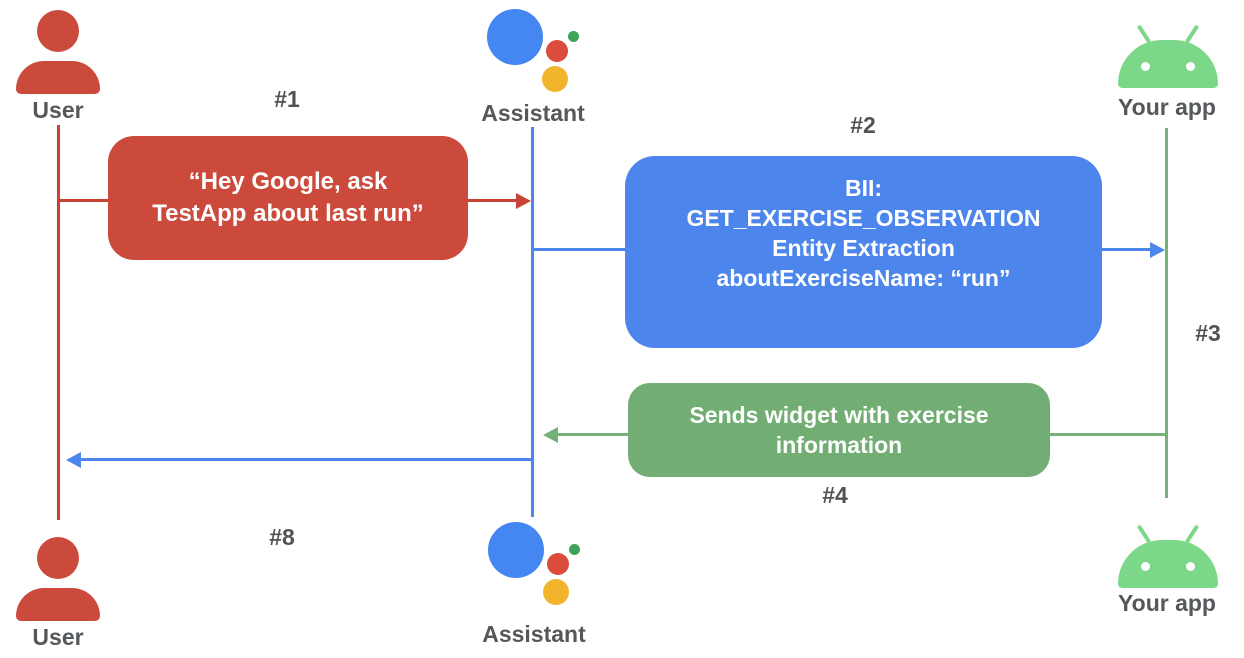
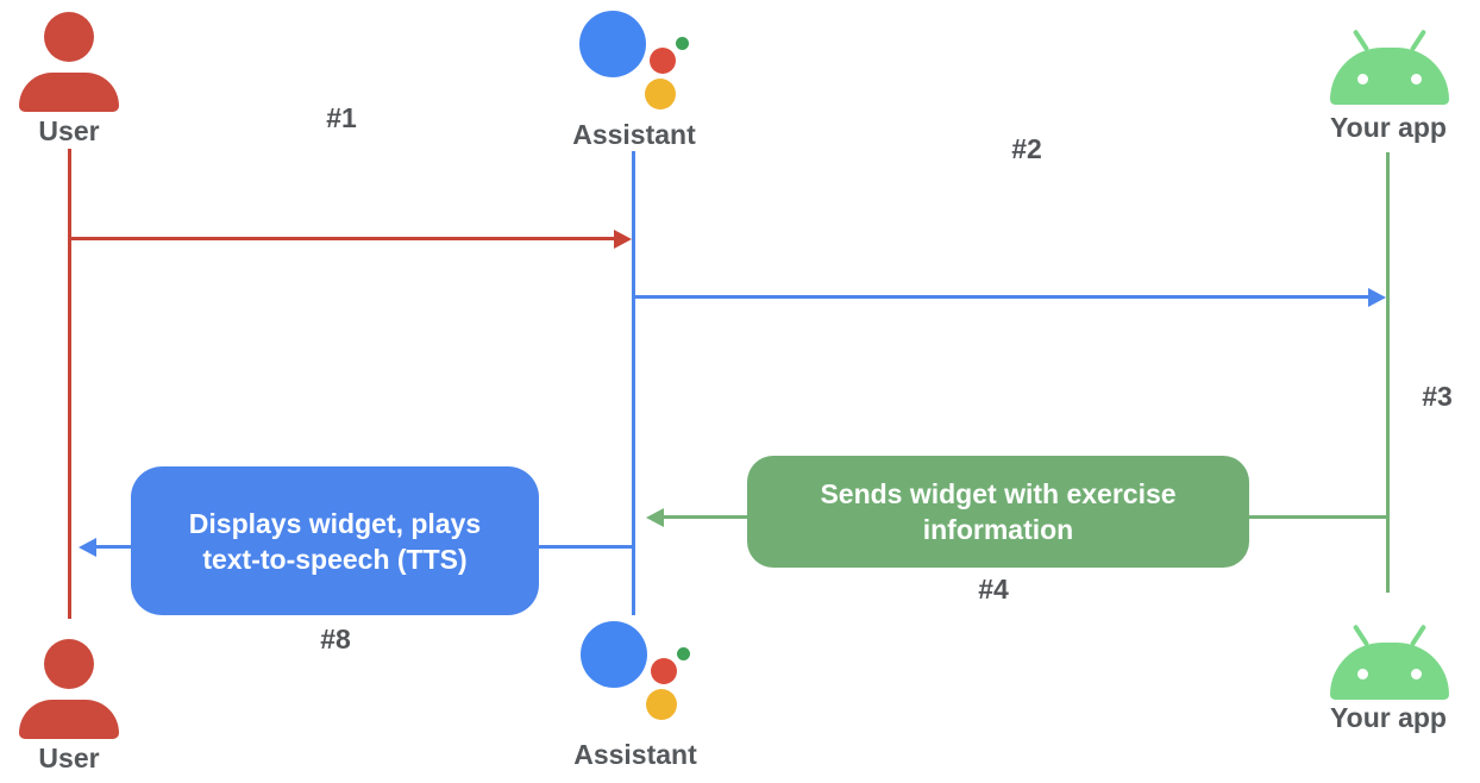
  User
  Assistant
  Your app
  User
  Assistant
  Your app
- “Hey Google, ask
- TestApp about last run”
- BII:
- GET_EXERCISE_OBSERVATION
- Entity Extraction
- aboutExerciseName: “run”
  Sends widget with exercise
  information
+ Displays widget, plays
+ text-to-speech (TTS)
  #1
  #2
  #3
  #4
  #8
